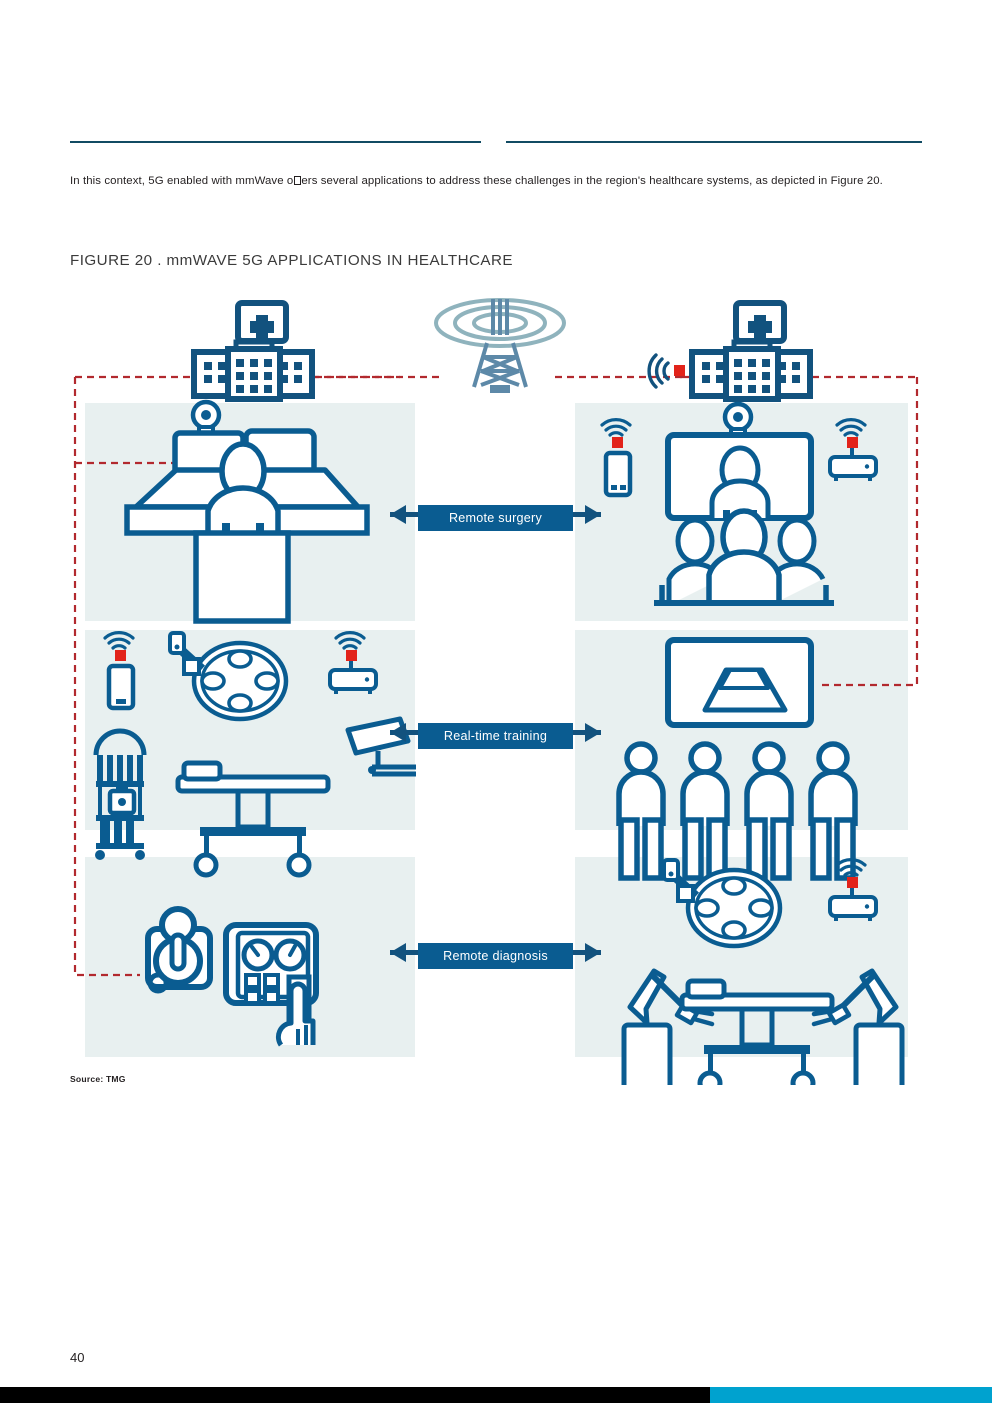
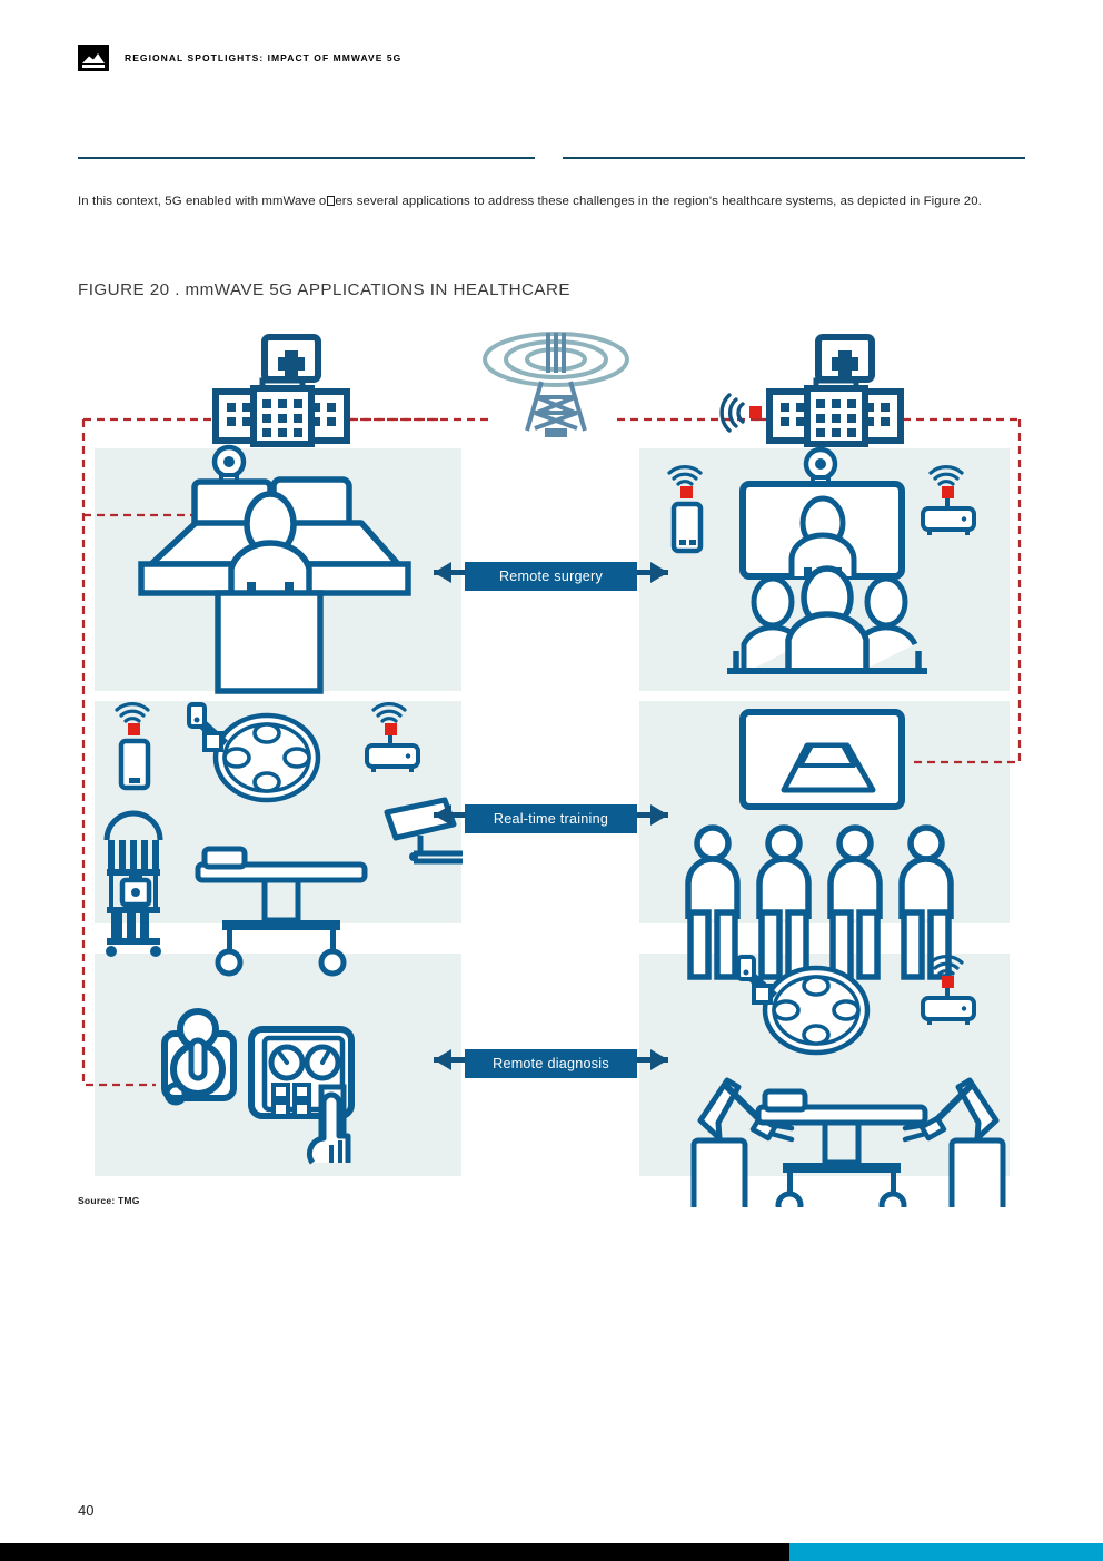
+ REGIONAL SPOTLIGHTS: IMPACT OF MMWAVE 5G
  In this context, 5G enabled with mmWave o ers several applications to address these challenges in the region's healthcare systems, as depicted in Figure 20.
  FIGURE 20 . mmWAVE 5G APPLICATIONS IN HEALTHCARE
  Remote surgery
  Real-time training
  Remote diagnosis
  Source: TMG
  40
